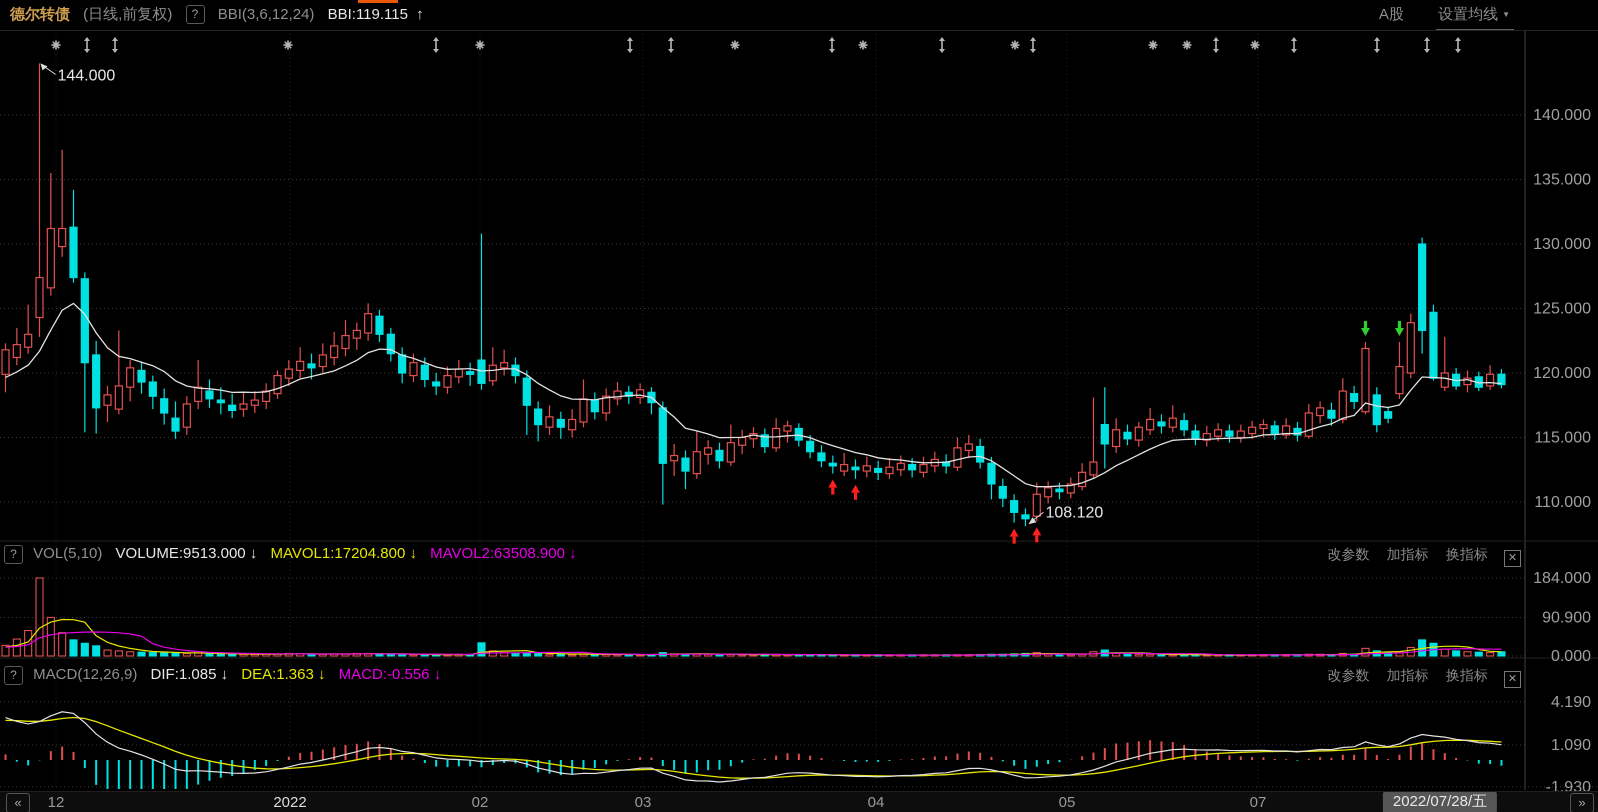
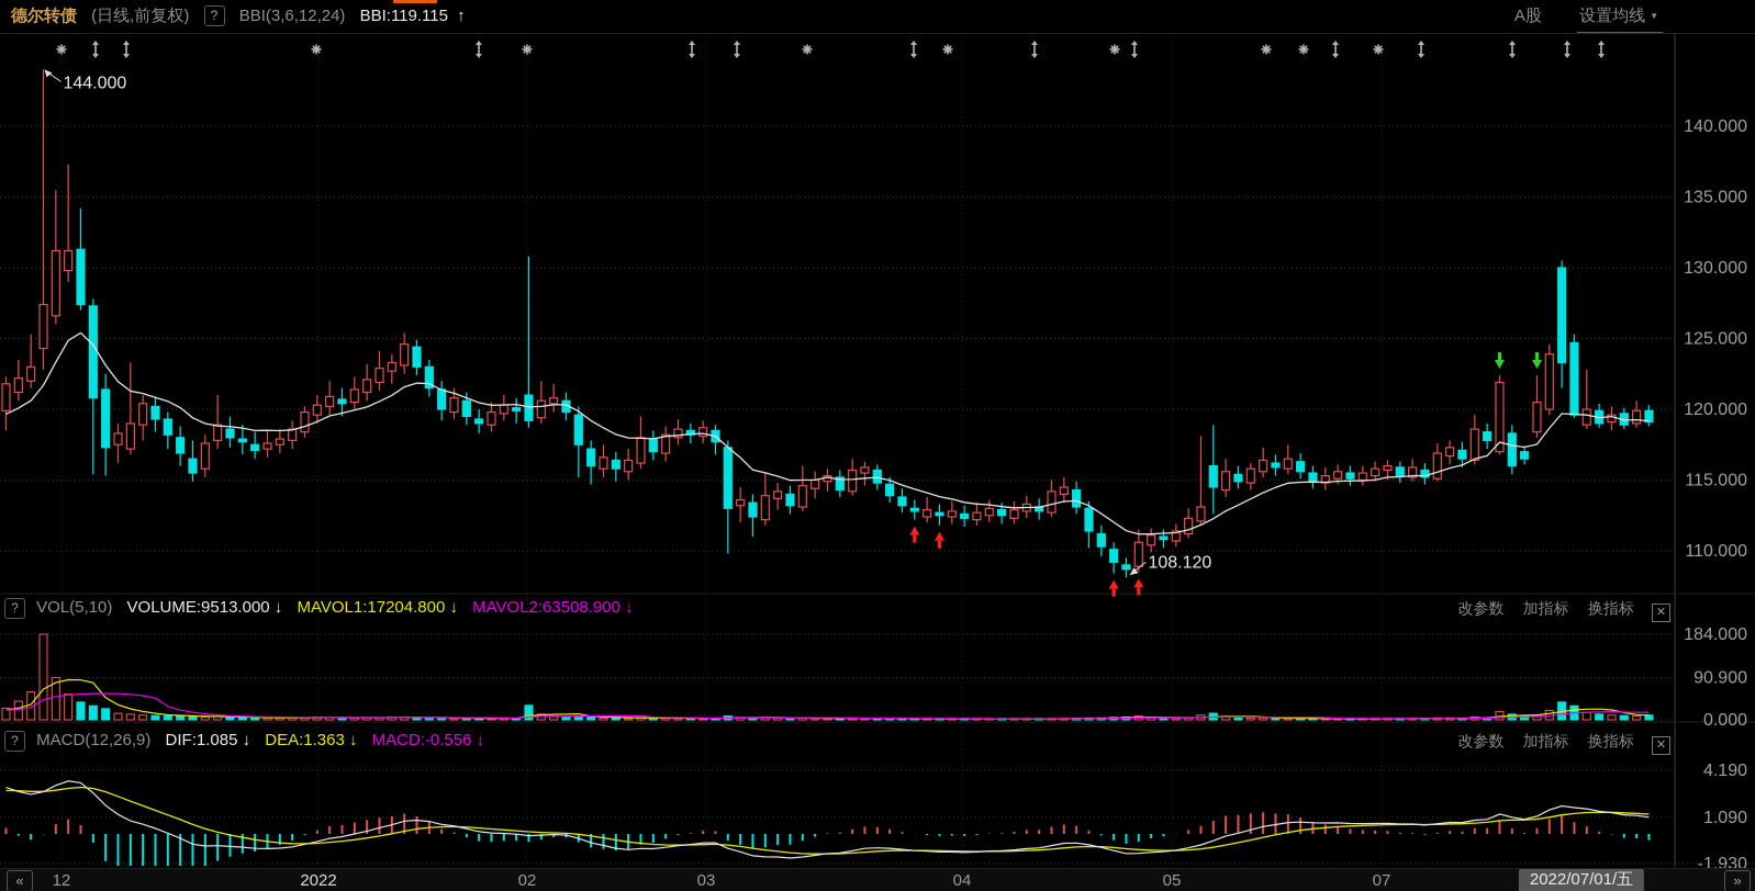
  140.000
  135.000
  130.000
  125.000
  120.000
  115.000
  110.000
  184.000
  90.900
  0.000
  4.190
  1.090
  -1.930
  144.000
  108.120
  德尔转债 (日线,前复权) ? BBI(3,6,12,24) BBI:119.115 ↑
  A股 设置均线 ▼
  ? VOL(5,10) VOLUME:9513.000 ↓ MAVOL1:17204.800 ↓ MAVOL2:63508.900 ↓
  改参数 加指标 换指标 ✕
  ? MACD(12,26,9) DIF:1.085 ↓ DEA:1.363 ↓ MACD:-0.556 ↓
  改参数 加指标 换指标 ✕
  «
  12
  2022
  02
  03
  04
  05
  07
- 2022/07/28/五
+ 2022/07/01/五
  »
